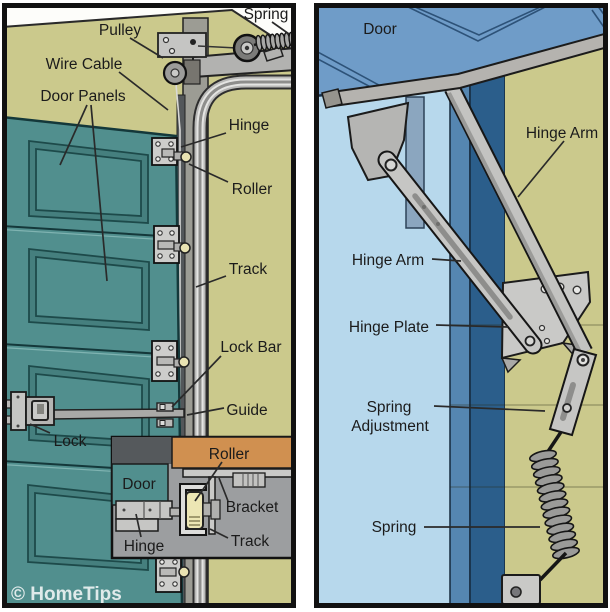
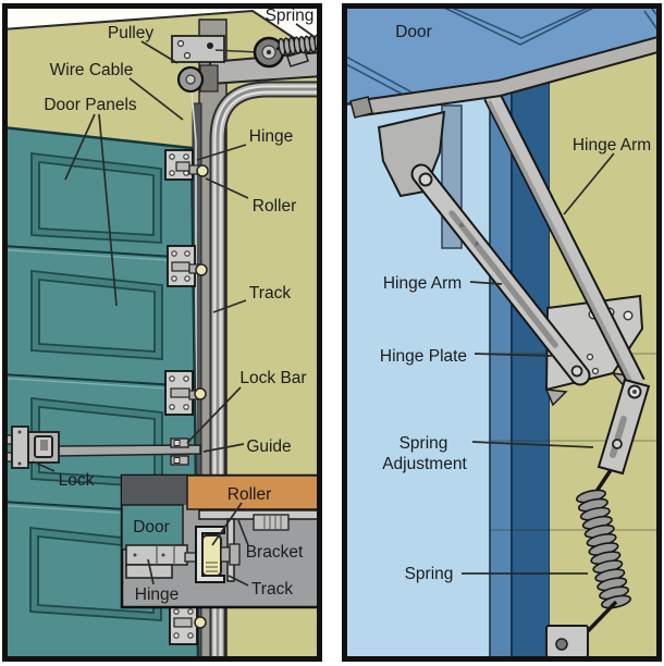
  Pulley
  Spring
  Wire Cable
  Door Panels
  Hinge
  Roller
  Track
  Lock Bar
  Guide
  Lock
  Roller
  Door
  Bracket
  Hinge
  Track
- © HomeTips
  Door
  Hinge Arm
  Hinge Arm
  Hinge Plate
  Spring
  Adjustment
  Spring
